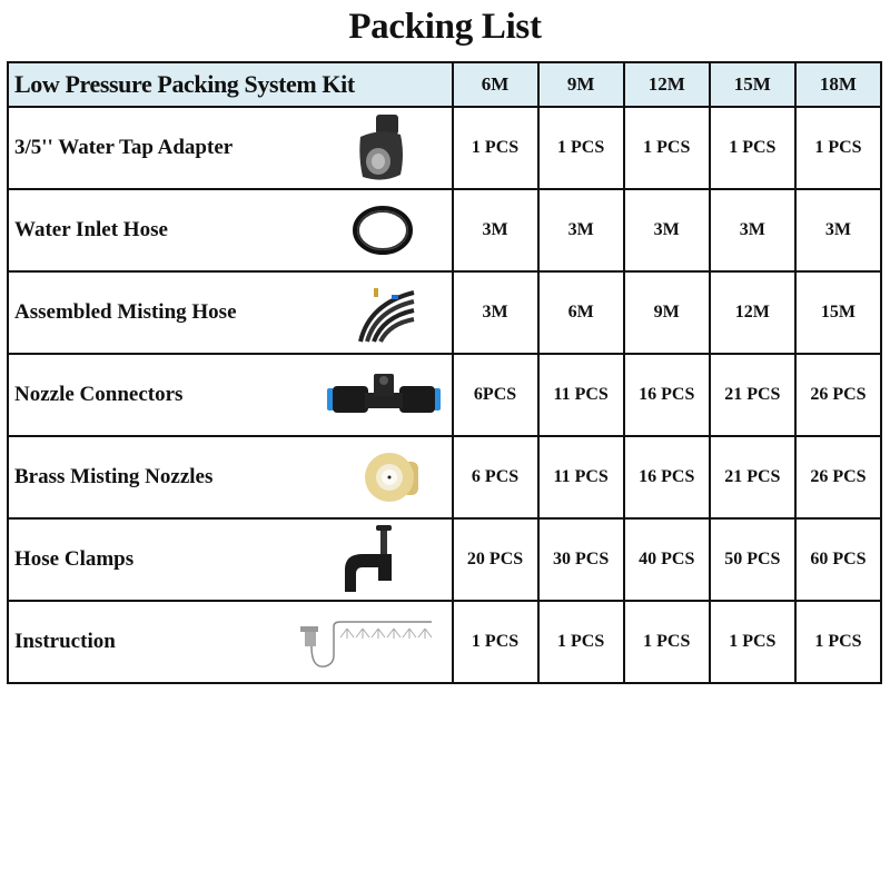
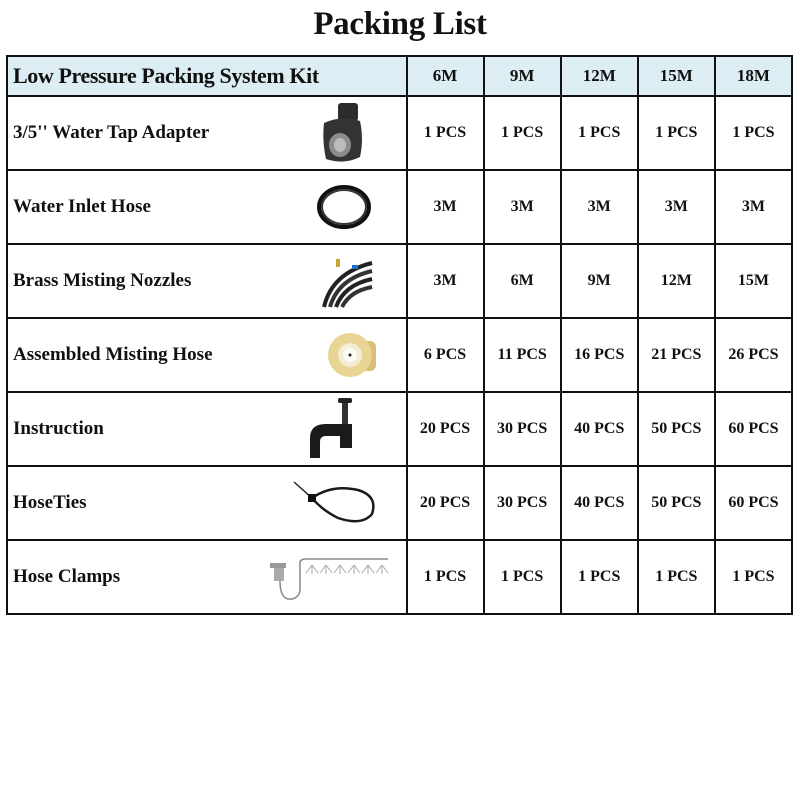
  Packing List
  Low Pressure Packing System Kit	6M	9M	12M	15M	18M
  3/5'' Water Tap Adapter	1 PCS	1 PCS	1 PCS	1 PCS	1 PCS
  Water Inlet Hose	3M	3M	3M	3M	3M
- Assembled Misting Hose	3M	6M	9M	12M	15M
+ Brass Misting Nozzles	3M	6M	9M	12M	15M
- Nozzle Connectors	6PCS	11 PCS	16 PCS	21 PCS	26 PCS
- Brass Misting Nozzles	6 PCS	11 PCS	16 PCS	21 PCS	26 PCS
+ Assembled Misting Hose	6 PCS	11 PCS	16 PCS	21 PCS	26 PCS
- Hose Clamps	20 PCS	30 PCS	40 PCS	50 PCS	60 PCS
+ Instruction	20 PCS	30 PCS	40 PCS	50 PCS	60 PCS
+ HoseTies	20 PCS	30 PCS	40 PCS	50 PCS	60 PCS
- Instruction	1 PCS	1 PCS	1 PCS	1 PCS	1 PCS
+ Hose Clamps	1 PCS	1 PCS	1 PCS	1 PCS	1 PCS
